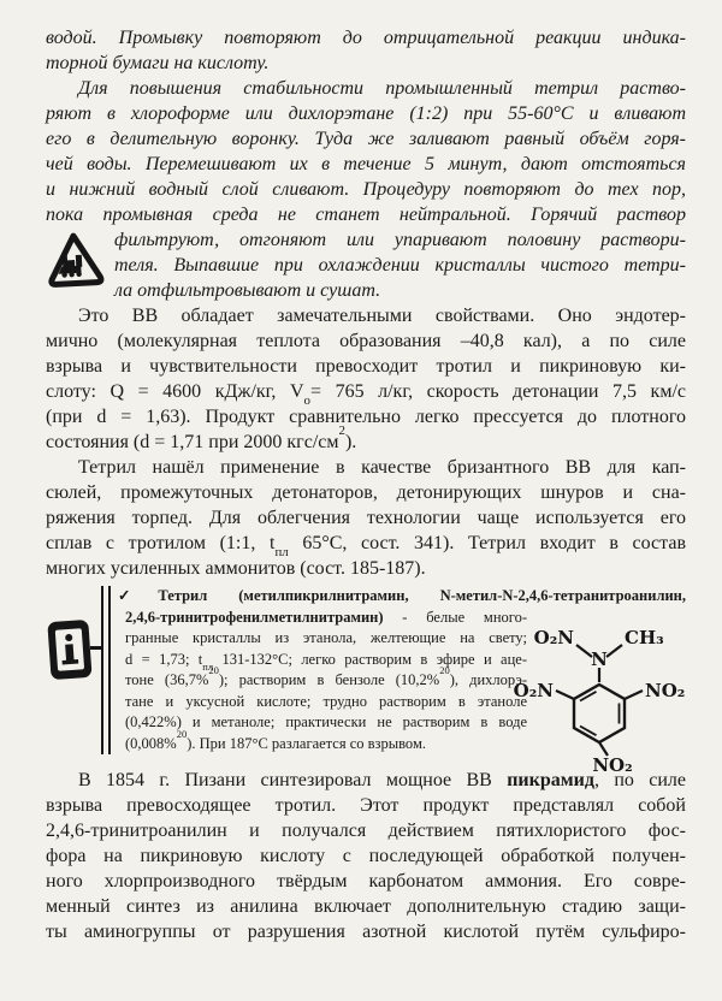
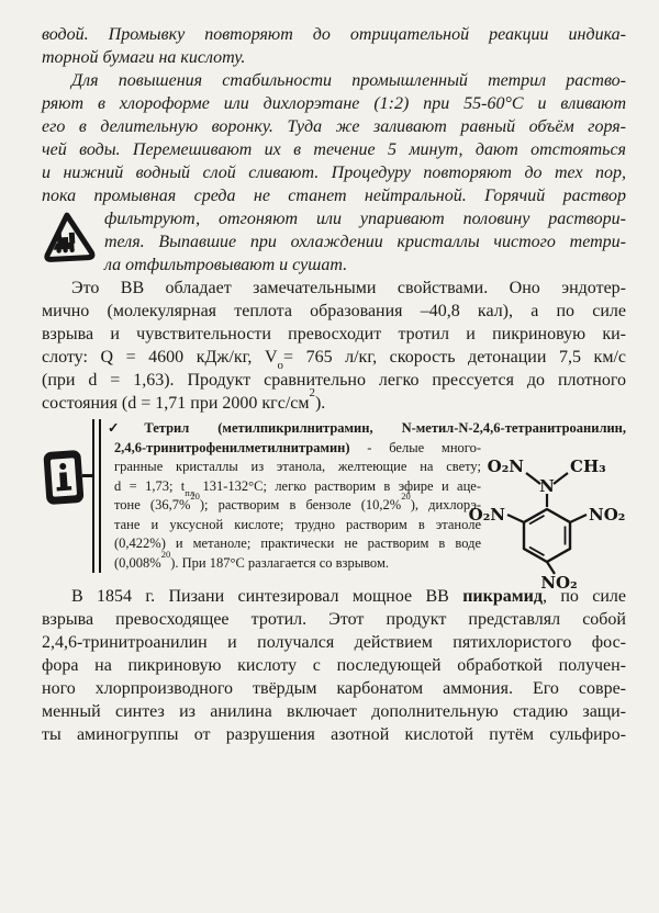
  водой. Промывку повторяют до отрицательной реакции индика-
  торной бумаги на кислоту.
  Для повышения стабильности промышленный тетрил раство-
  ряют в хлороформе или дихлорэтане (1:2) при 55-60°С и вливают
  его в делительную воронку. Туда же заливают равный объём горя-
  чей воды. Перемешивают их в течение 5 минут, дают отстояться
  и нижний водный слой сливают. Процедуру повторяют до тех пор,
  пока промывная среда не станет нейтральной. Горячий раствор
  фильтруют, отгоняют или упаривают половину раствори-
  теля. Выпавшие при охлаждении кристаллы чистого тетри-
  ла отфильтровывают и сушат.
  Это ВВ обладает замечательными свойствами. Оно эндотер-
  мично (молекулярная теплота образования –40,8 кал), а по силе
  взрыва и чувствительности превосходит тротил и пикриновую ки-
  слоту: Q = 4600 кДж/кг, Vо= 765 л/кг, скорость детонации 7,5 км/с
  (при d = 1,63). Продукт сравнительно легко прессуется до плотного
  состояния (d = 1,71 при 2000 кгс/см2).
- Тетрил нашёл применение в качестве бризантного ВВ для кап-
- сюлей, промежуточных детонаторов, детонирующих шнуров и сна-
- ряжения торпед. Для облегчения технологии чаще используется его
- сплав с тротилом (1:1, tпл 65°С, сост. 341). Тетрил входит в состав
- многих усиленных аммонитов (сост. 185-187).
  ✓Тетрил (метилпикрилнитрамин, N-метил-N-2,4,6-тетранитроанилин,
  2,4,6-тринитрофенилметилнитрамин) - белые много-
  гранные кристаллы из этанола, желтеющие на свету;
  d = 1,73; tпл 131-132°С; легко растворим в эфире и аце-
  тоне (36,7%20); растворим в бензоле (10,2%20), дихлорэ-
  тане и уксусной кислоте; трудно растворим в этаноле
  (0,422%) и метаноле; практически не растворим в воде
  (0,008%20). При 187°С разлагается со взрывом.
  O₂N
  CH₃
  N
  O₂N
  NO₂
  NO₂
  В 1854 г. Пизани синтезировал мощное ВВ пикрамид, по силе
  взрыва превосходящее тротил. Этот продукт представлял собой
  2,4,6-тринитроанилин и получался действием пятихлористого фос-
  фора на пикриновую кислоту с последующей обработкой получен-
  ного хлорпроизводного твёрдым карбонатом аммония. Его совре-
  менный синтез из анилина включает дополнительную стадию защи-
  ты аминогруппы от разрушения азотной кислотой путём сульфиро-
